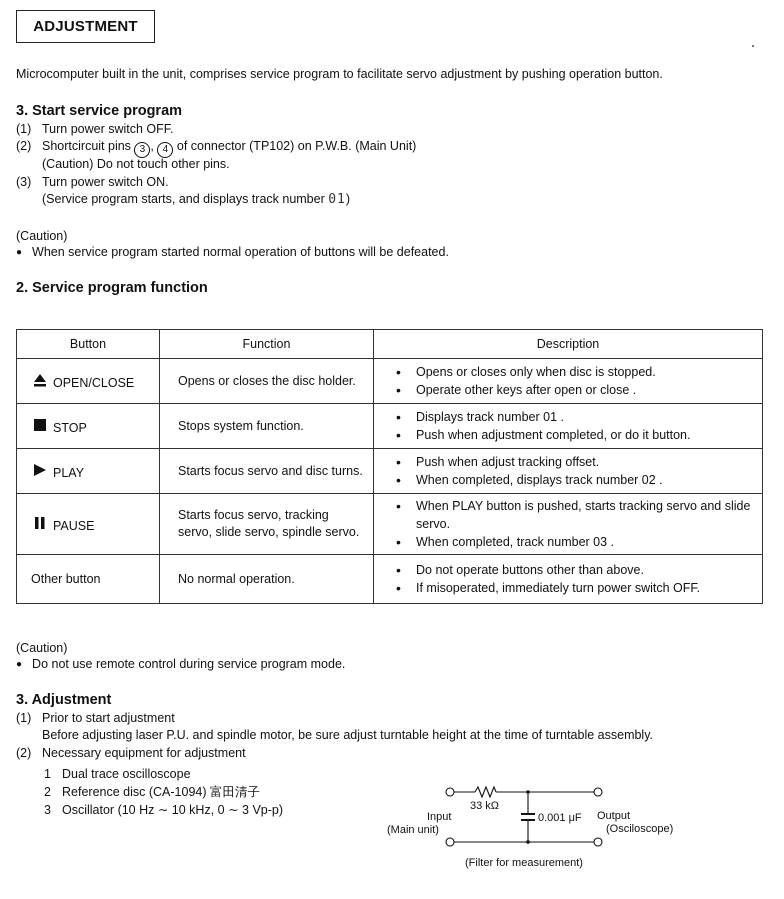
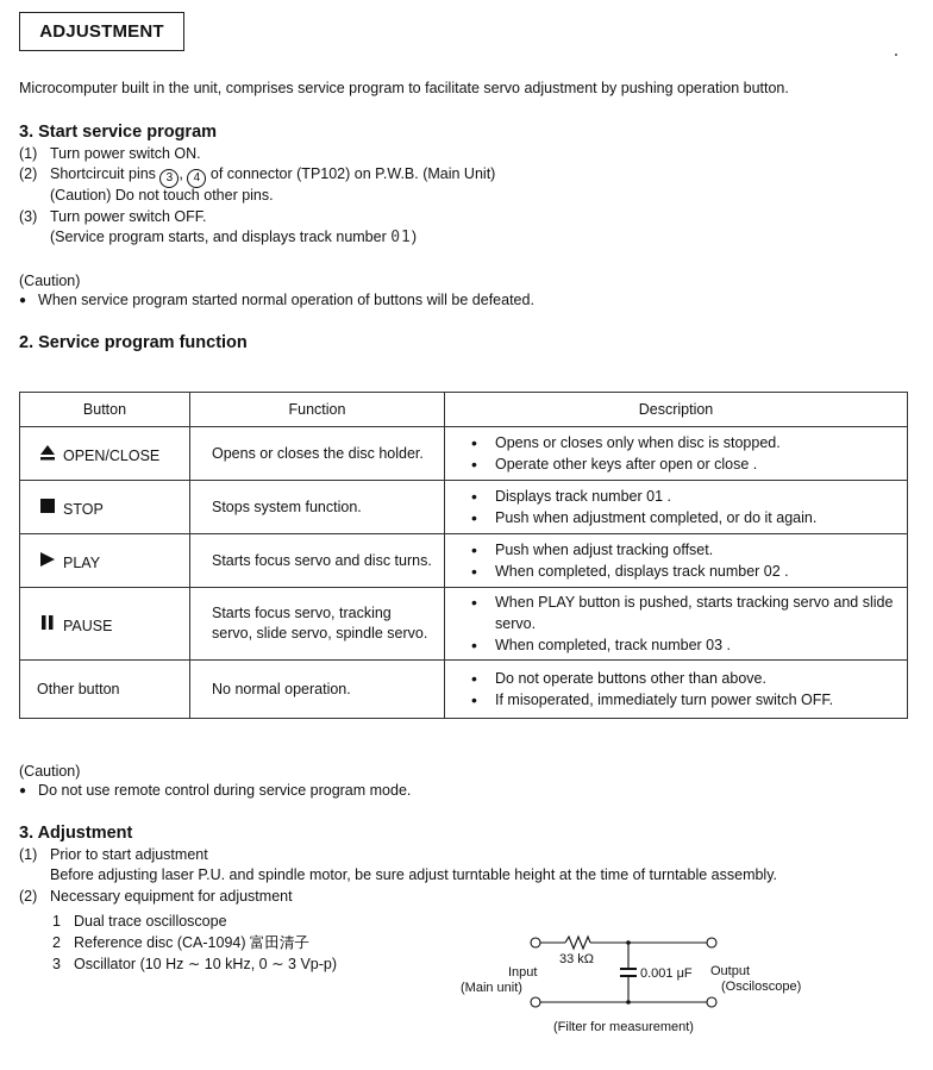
  ADJUSTMENT
  Microcomputer built in the unit, comprises service program to facilitate servo adjustment by pushing operation button.
  3. Start service program
- (1) Turn power switch OFF.
+ (1) Turn power switch ON.
  (2) Shortcircuit pins 3 , 4 of connector (TP102) on P.W.B. (Main Unit)
  (Caution) Do not touch other pins.
- (3) Turn power switch ON.
+ (3) Turn power switch OFF.
  (Service program starts, and displays track number 01)
  (Caution)
  When service program started normal operation of buttons will be defeated.
  2. Service program function
  Button	Function	Description
  OPEN/CLOSE	Opens or closes the disc holder.	Opens or closes only when disc is stopped. Operate other keys after open or close .
- STOP	Stops system function.	Displays track number 01 . Push when adjustment completed, or do it button.
+ STOP	Stops system function.	Displays track number 01 . Push when adjustment completed, or do it again.
  PLAY	Starts focus servo and disc turns.	Push when adjust tracking offset. When completed, displays track number 02 .
  PAUSE	Starts focus servo, tracking servo, slide servo, spindle servo.	When PLAY button is pushed, starts tracking servo and slide servo. When completed, track number 03 .
  Other button	No normal operation.	Do not operate buttons other than above. If misoperated, immediately turn power switch OFF.
  (Caution)
  Do not use remote control during service program mode.
  3. Adjustment
  (1) Prior to start adjustment
  Before adjusting laser P.U. and spindle motor, be sure adjust turntable height at the time of turntable assembly.
  (2) Necessary equipment for adjustment
  1 Dual trace oscilloscope
  2 Reference disc (CA-1094) 富田清子
  3 Oscillator (10 Hz ∼ 10 kHz, 0 ∼ 3 Vp-p)
  33 kΩ
  0.001 μF
  Input
  (Main unit)
  Output
  (Osciloscope)
  (Filter for measurement)
